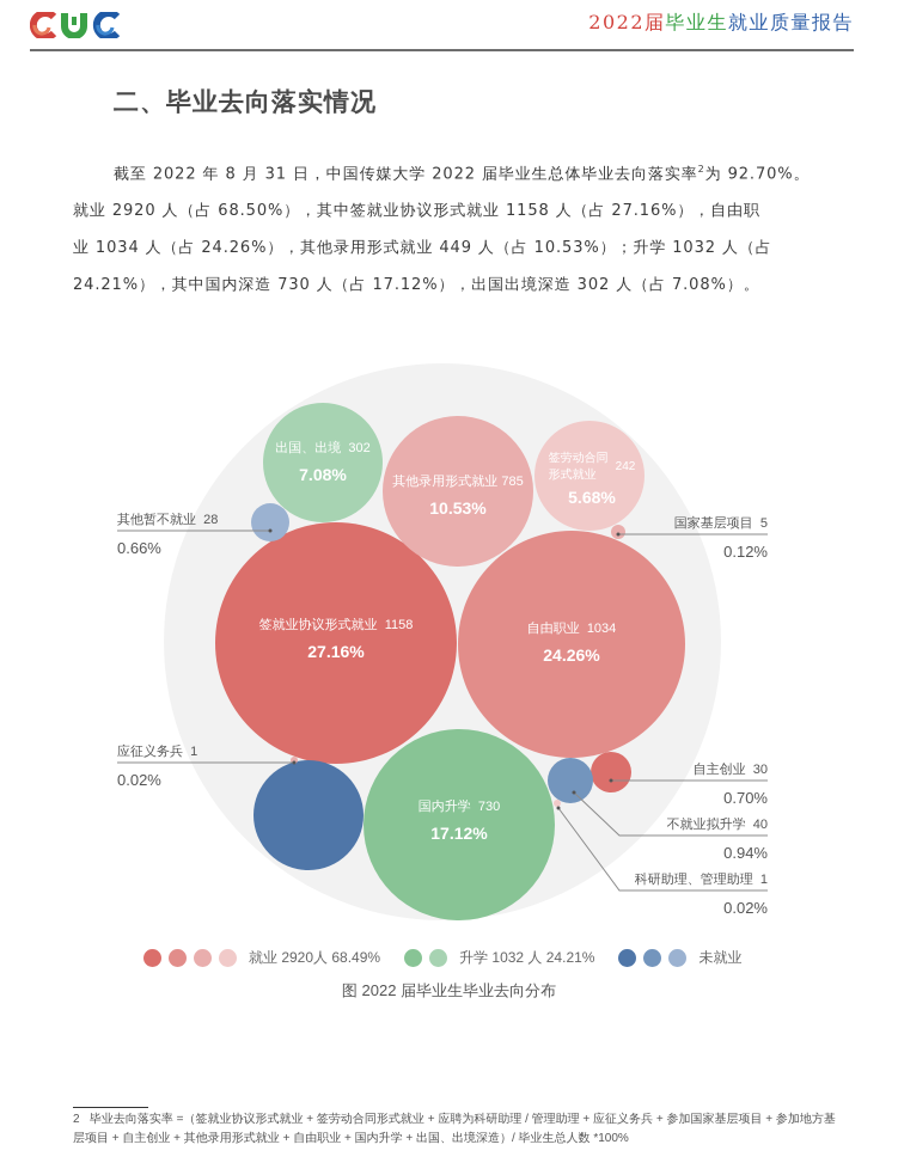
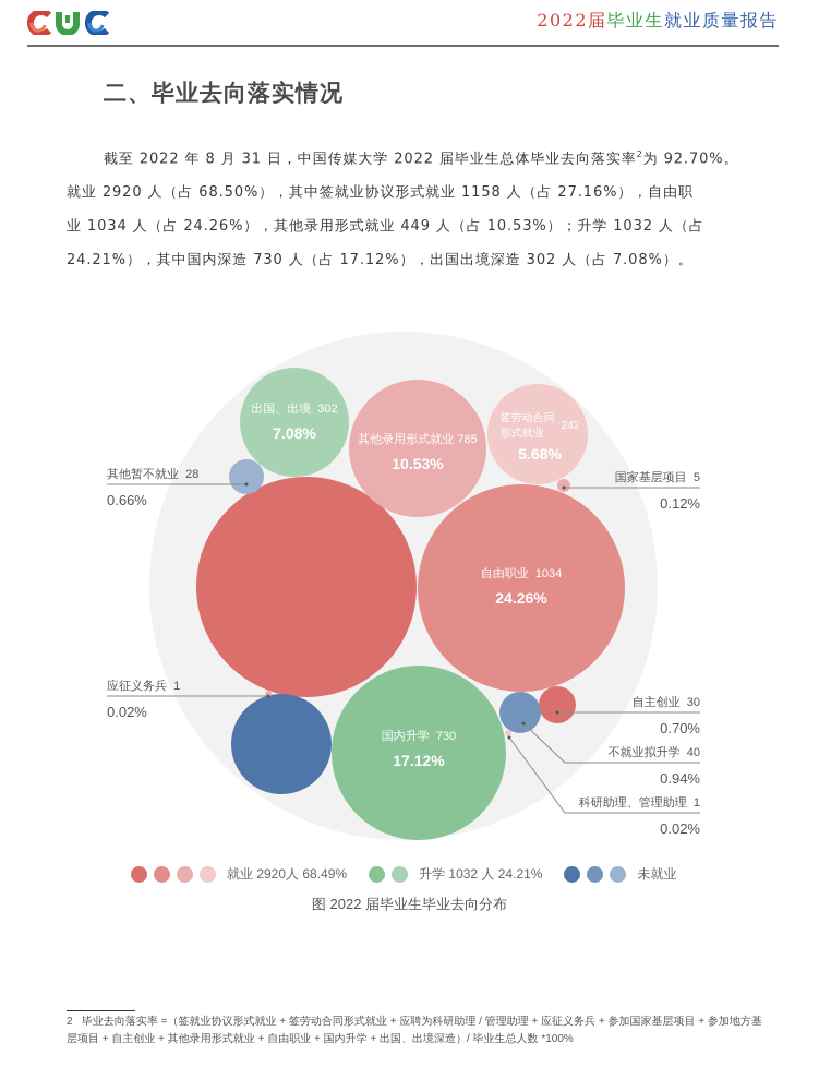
  2022届毕业生就业质量报告
  二、毕业去向落实情况
  截至 2022 年 8 月 31 日，中国传媒大学 2022 届毕业生总体毕业去向落实率2为 92.70%。
  就业 2920 人（占 68.50%），其中签就业协议形式就业 1158 人（占 27.16%），自由职
  业 1034 人（占 24.26%），其他录用形式就业 449 人（占 10.53%）；升学 1032 人（占
  24.21%），其中国内深造 730 人（占 17.12%），出国出境深造 302 人（占 7.08%）。
- 签就业协议形式就业 1158
- 27.16%
  自由职业 1034
  24.26%
  其他录用形式就业 785
  10.53%
  签劳动合同
  形式就业
  242
  5.68%
  出国、出境 302
  7.08%
  国内升学 730
  17.12%
  其他暂不就业 28
  0.66%
  国家基层项目 5
  0.12%
  应征义务兵 1
  0.02%
  自主创业 30
  0.70%
  不就业拟升学 40
  0.94%
  科研助理、管理助理 1
  0.02%
  就业 2920人 68.49%
  升学 1032 人 24.21%
  未就业
  图 2022 届毕业生毕业去向分布
  2 毕业去向落实率 =（签就业协议形式就业 + 签劳动合同形式就业 + 应聘为科研助理 / 管理助理 + 应征义务兵 + 参加国家基层项目 + 参加地方基层项目 + 自主创业 + 其他录用形式就业 + 自由职业 + 国内升学 + 出国、出境深造）/ 毕业生总人数 *100%
